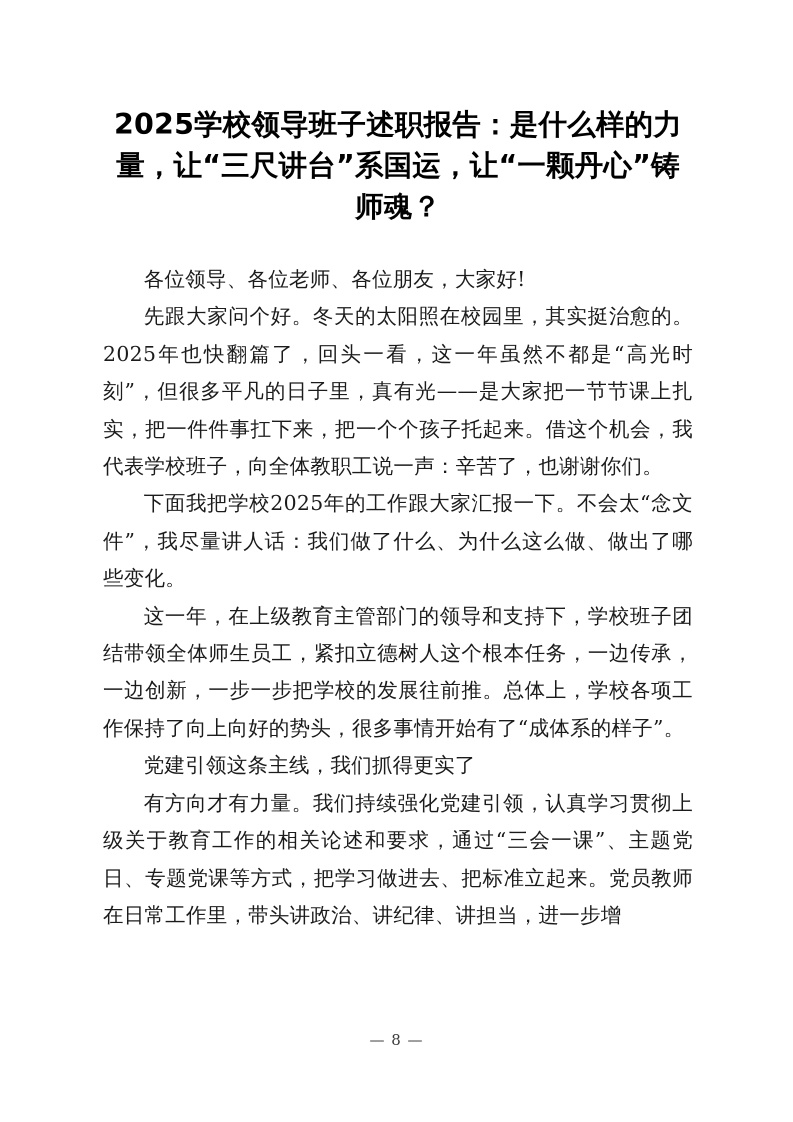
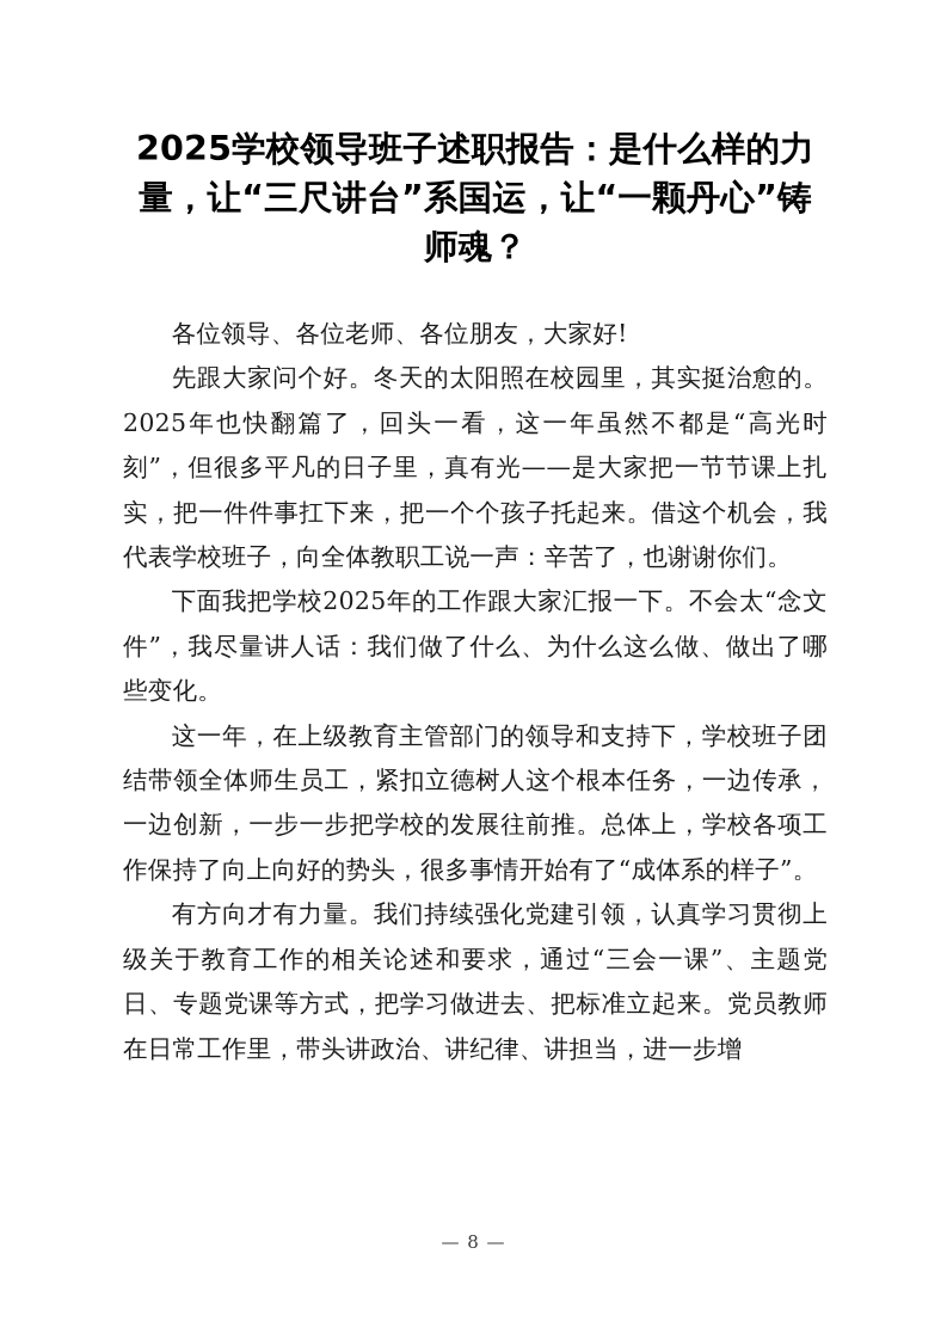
  2025学校领导班子述职报告：是什么样的力量，让“三尺讲台”系国运，让“一颗丹心”铸师魂？
  各位领导、各位老师、各位朋友，大家好!
  先跟大家问个好。冬天的太阳照在校园里，其实挺治愈的。2025年也快翻篇了，回头一看，这一年虽然不都是“高光时刻”，但很多平凡的日子里，真有光——是大家把一节节课上扎实，把一件件事扛下来，把一个个孩子托起来。借这个机会，我代表学校班子，向全体教职工说一声：辛苦了，也谢谢你们。
  下面我把学校2025年的工作跟大家汇报一下。不会太“念文件”，我尽量讲人话：我们做了什么、为什么这么做、做出了哪些变化。
  这一年，在上级教育主管部门的领导和支持下，学校班子团结带领全体师生员工，紧扣立德树人这个根本任务，一边传承，一边创新，一步一步把学校的发展往前推。总体上，学校各项工作保持了向上向好的势头，很多事情开始有了“成体系的样子”。
- 党建引领这条主线，我们抓得更实了
  有方向才有力量。我们持续强化党建引领，认真学习贯彻上级关于教育工作的相关论述和要求，通过“三会一课”、主题党日、专题党课等方式，把学习做进去、把标准立起来。党员教师在日常工作里，带头讲政治、讲纪律、讲担当，进一步增
  — 8 —
